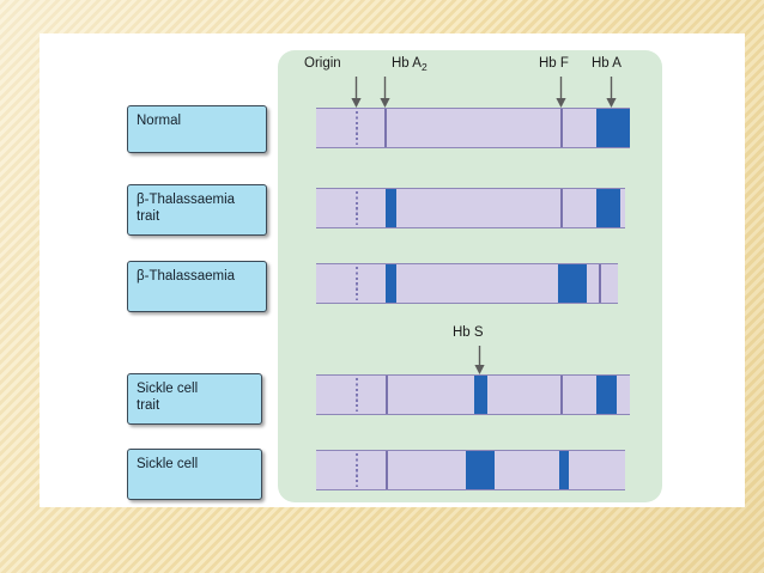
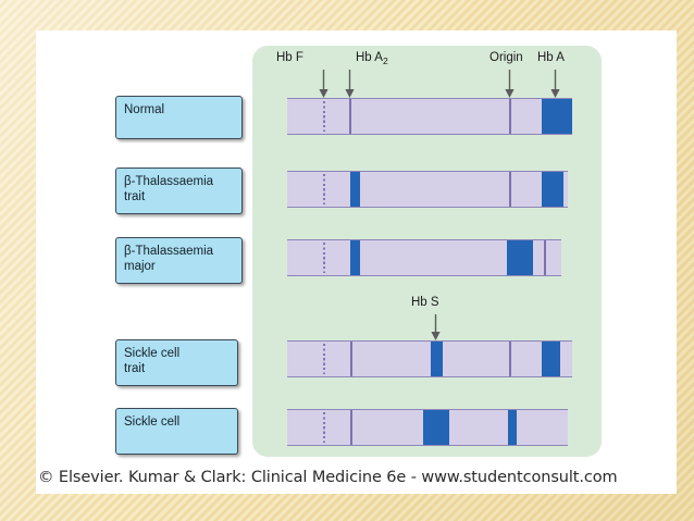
- Origin
+ Hb F
  Hb A2
- Hb F
+ Origin
  Hb A
  Hb S
  Normal
  β-Thalassaemia
  trait
  β-Thalassaemia
+ major
  Sickle cell
  trait
  Sickle cell
+ © Elsevier. Kumar & Clark: Clinical Medicine 6e - www.studentconsult.com
